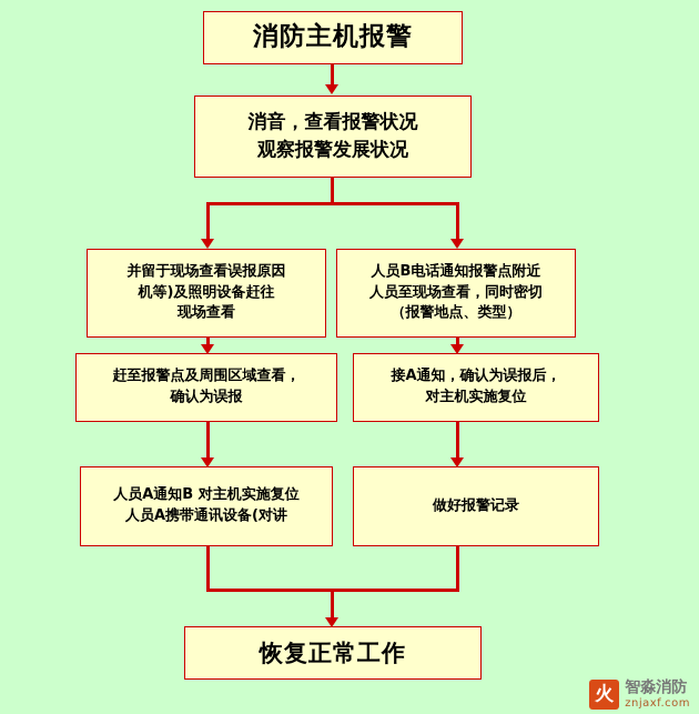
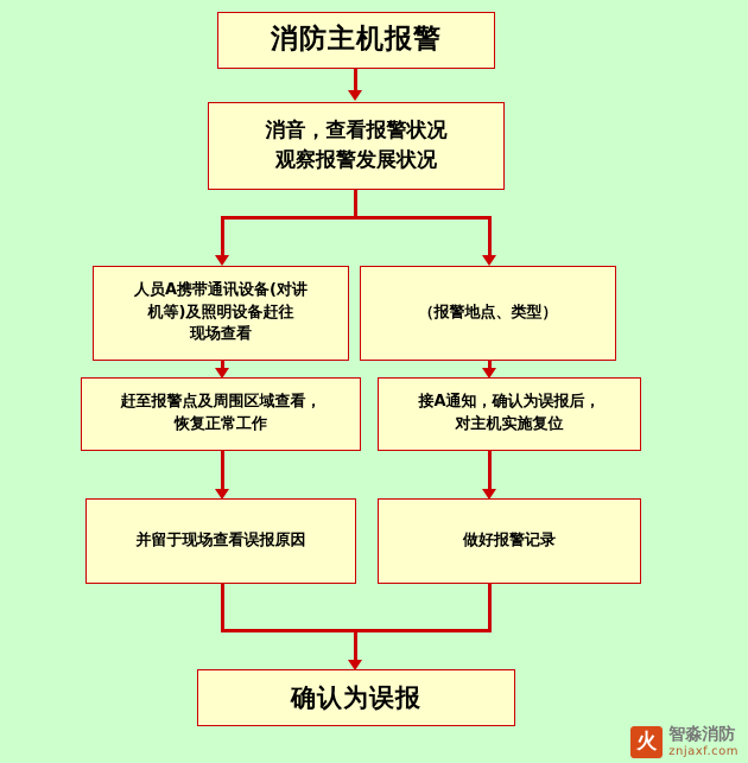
  消防主机报警
  消音，查看报警状况
  观察报警发展状况
- 并留于现场查看误报原因
+ 人员A携带通讯设备(对讲
  机等)及照明设备赶往
  现场查看
- 人员B电话通知报警点附近
- 人员至现场查看，同时密切
  （报警地点、类型）
  赶至报警点及周围区域查看，
- 确认为误报
+ 恢复正常工作
  接A通知，确认为误报后，
  对主机实施复位
- 人员A通知B 对主机实施复位
- 人员A携带通讯设备(对讲
+ 并留于现场查看误报原因
  做好报警记录
- 恢复正常工作
+ 确认为误报
  火
  智淼消防
  znjaxf.com
